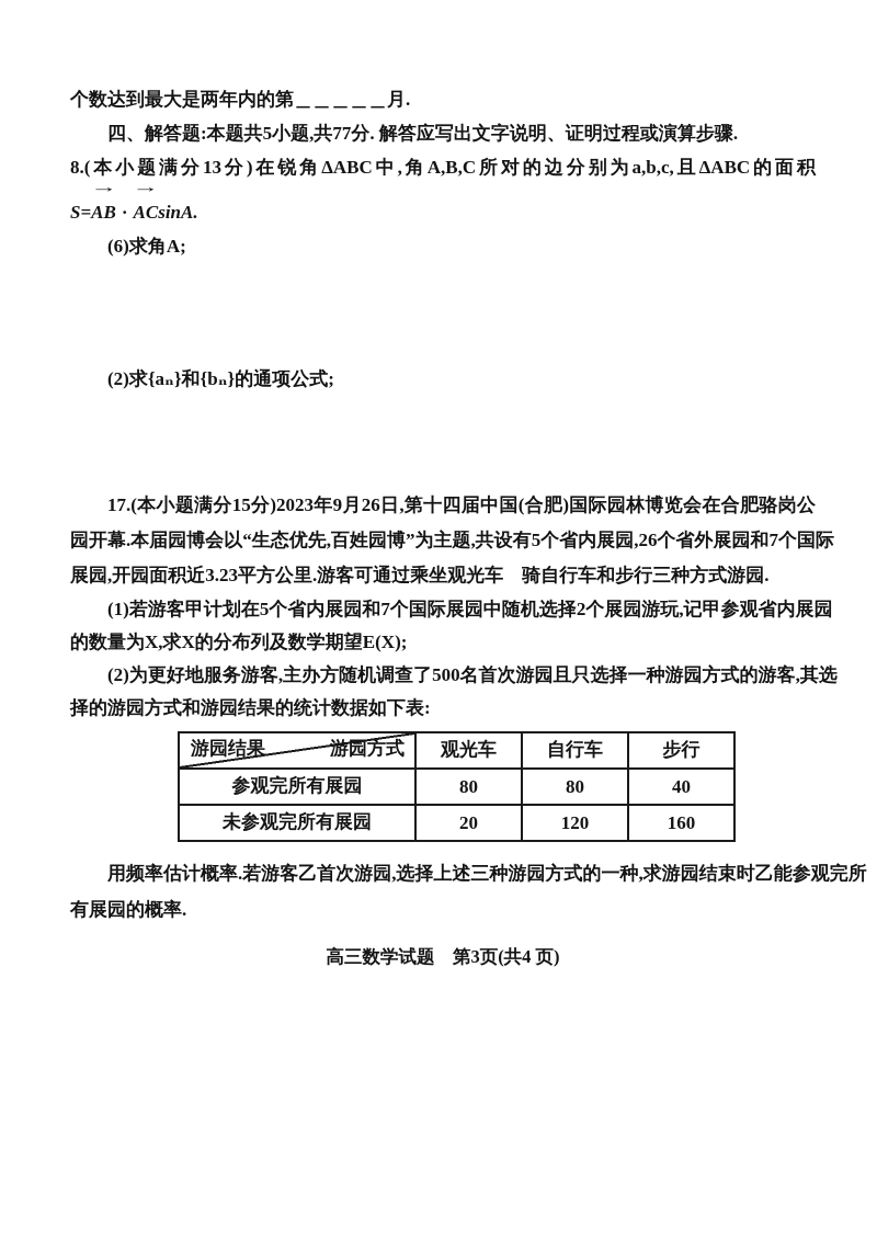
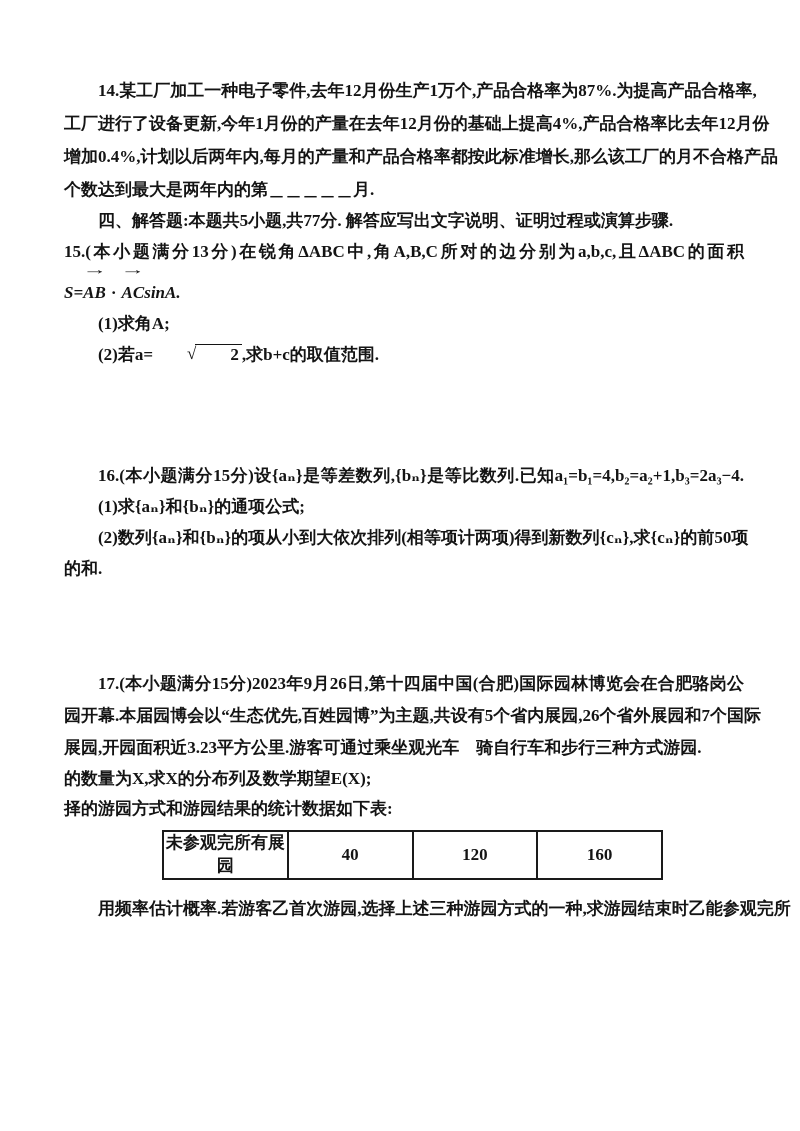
+ 14.某工厂加工一种电子零件,去年12月份生产1万个,产品合格率为87%.为提高产品合格率,
+ 工厂进行了设备更新,今年1月份的产量在去年12月份的基础上提高4%,产品合格率比去年12月份
+ 增加0.4%,计划以后两年内,每月的产量和产品合格率都按此标准增长,那么该工厂的月不合格产品
  个数达到最大是两年内的第＿＿＿＿＿月.
  四、解答题:本题共5小题,共77分. 解答应写出文字说明、证明过程或演算步骤.
- 8.(本小题满分13分)在锐角ΔABC中,角A,B,C所对的边分别为a,b,c,且ΔABC的面积
+ 15.(本小题满分13分)在锐角ΔABC中,角A,B,C所对的边分别为a,b,c,且ΔABC的面积
  S=
  →
  AB ·
  →
  ACsinA.
- (6)求角A;
+ (1)求角A;
+ (2)若a= √ 2 ,求b+c的取值范围.
+ 16.(本小题满分15分)设{aₙ}是等差数列,{bₙ}是等比数列.已知a₁=b₁=4,b₂=a₂+1,b₃=2a₃−4.
- (2)求{aₙ}和{bₙ}的通项公式;
+ (1)求{aₙ}和{bₙ}的通项公式;
+ (2)数列{aₙ}和{bₙ}的项从小到大依次排列(相等项计两项)得到新数列{cₙ},求{cₙ}的前50项
+ 的和.
  17.(本小题满分15分)2023年9月26日,第十四届中国(合肥)国际园林博览会在合肥骆岗公
  园开幕.本届园博会以“生态优先,百姓园博”为主题,共设有5个省内展园,26个省外展园和7个国际
  展园,开园面积近3.23平方公里.游客可通过乘坐观光车 骑自行车和步行三种方式游园.
- (1)若游客甲计划在5个省内展园和7个国际展园中随机选择2个展园游玩,记甲参观省内展园
  的数量为X,求X的分布列及数学期望E(X);
- (2)为更好地服务游客,主办方随机调查了500名首次游园且只选择一种游园方式的游客,其选
  择的游园方式和游园结果的统计数据如下表:
- 游园方式 游园结果	观光车	自行车	步行
- 参观完所有展园	80	80	40
- 未参观完所有展园	20	120	160
+ 未参观完所有展园	40	120	160
  用频率估计概率.若游客乙首次游园,选择上述三种游园方式的一种,求游园结束时乙能参观完所
- 有展园的概率.
- 高三数学试题 第3页(共4 页)
